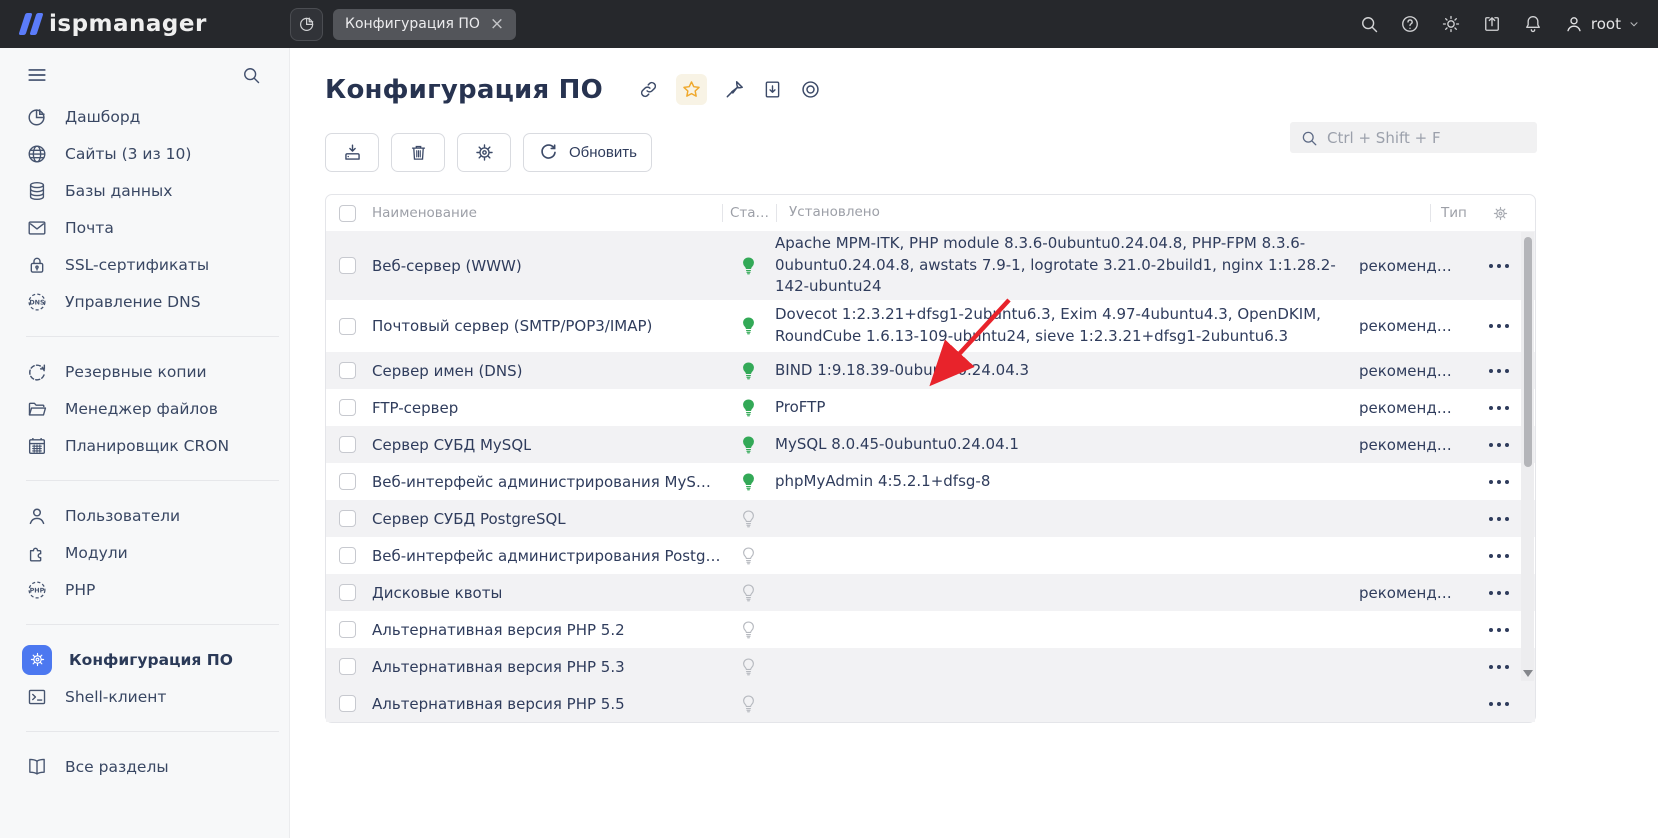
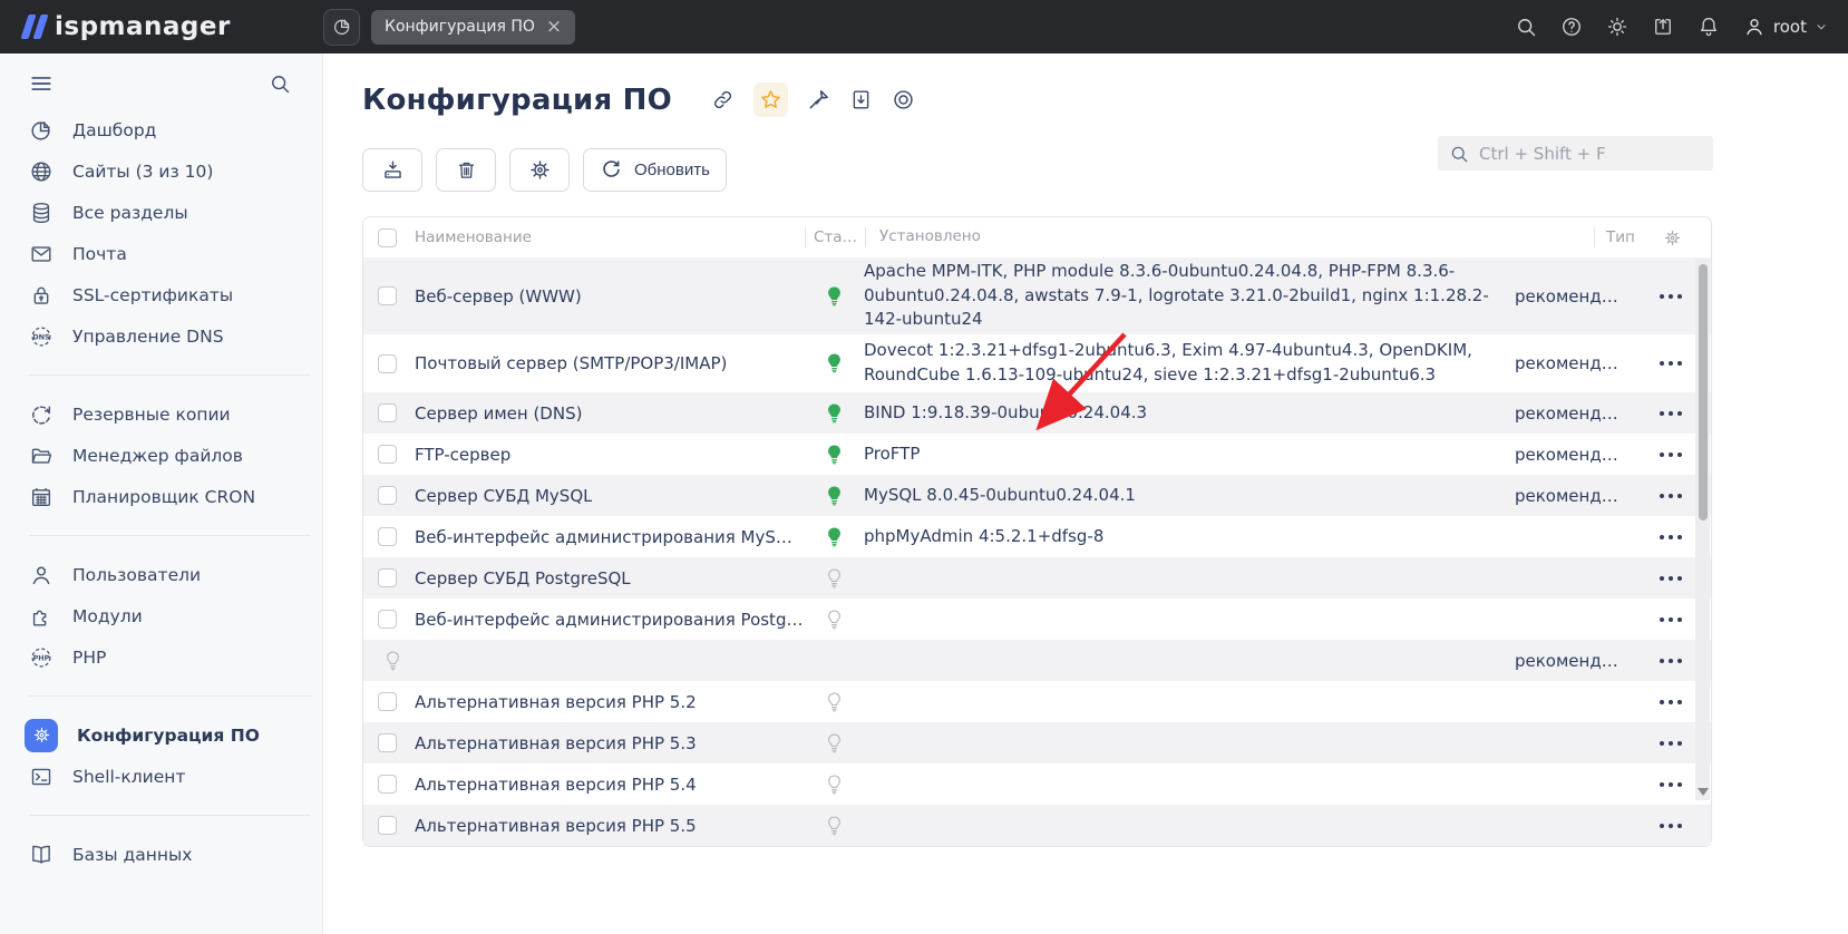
  ispmanager
  Конфигурация ПО
  ×
  root
  Дашборд
  Сайты (3 из 10)
- Базы данных
+ Все разделы
  Почта
  SSL-сертификаты
  Управление DNS
  Резервные копии
  Менеджер файлов
  Планировщик CRON
  Пользователи
  Модули
  PHP
  Конфигурация ПО
  Shell-клиент
- Все разделы
+ Базы данных
  Конфигурация ПО
  Ctrl + Shift + F
  Обновить
  Наименование
  Ста…
  Установлено
  Тип
  Веб-сервер (WWW)
  Apache MPM-ITK, PHP module 8.3.6-0ubuntu0.24.04.8, PHP-FPM 8.3.6-0ubuntu0.24.04.8, awstats 7.9-1, logrotate 3.21.0-2build1, nginx 1:1.28.2-142-ubuntu24
  рекоменд…
  Почтовый сервер (SMTP/POP3/IMAP)
  Dovecot 1:2.3.21+dfsg1-2ubntu6.3, Exim 4.97-4ubuntu4.3, OpenDKIM, RoundCube 1.6.13-109-ubntu24, sieve 1:2.3.21+dfsg1-2ubuntu6.3
  рекоменд…
  Сервер имен (DNS)
  BIND 1:9.18.39-0ubunu0.24.04.3
  рекоменд…
  FTP-сервер
  ProFTP
  рекоменд…
  Сервер СУБД MySQL
  MySQL 8.0.45-0ubuntu0.24.04.1
  рекоменд…
  Веб-интерфейс администрирования MySQL
  phpMyAdmin 4:5.2.1+dfsg-8
  Сервер СУБД PostgreSQL
  Веб-интерфейс администрирования Postgre
- Дисковые квоты
  рекоменд…
  Альтернативная версия PHP 5.2
  Альтернативная версия PHP 5.3
+ Альтернативная версия PHP 5.4
  Альтернативная версия PHP 5.5
